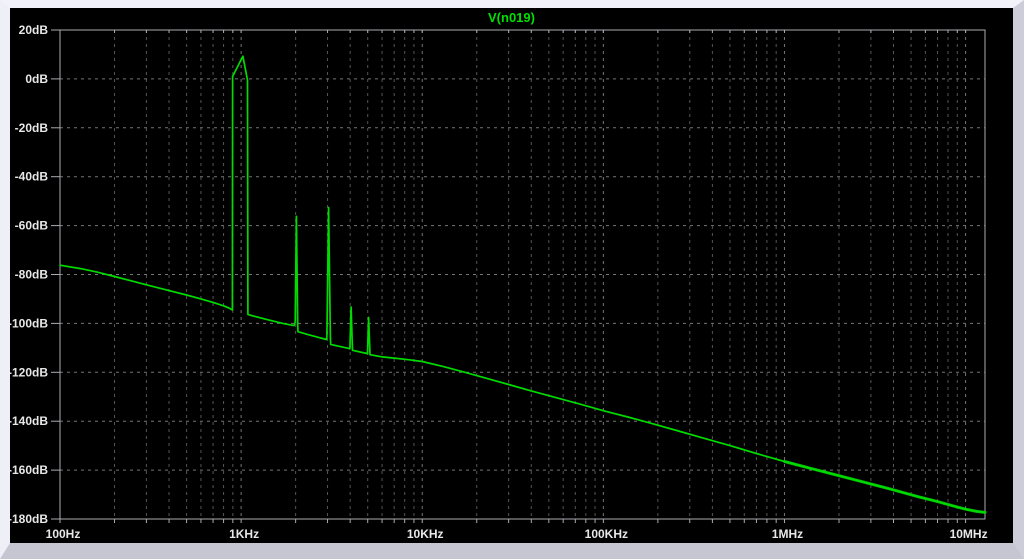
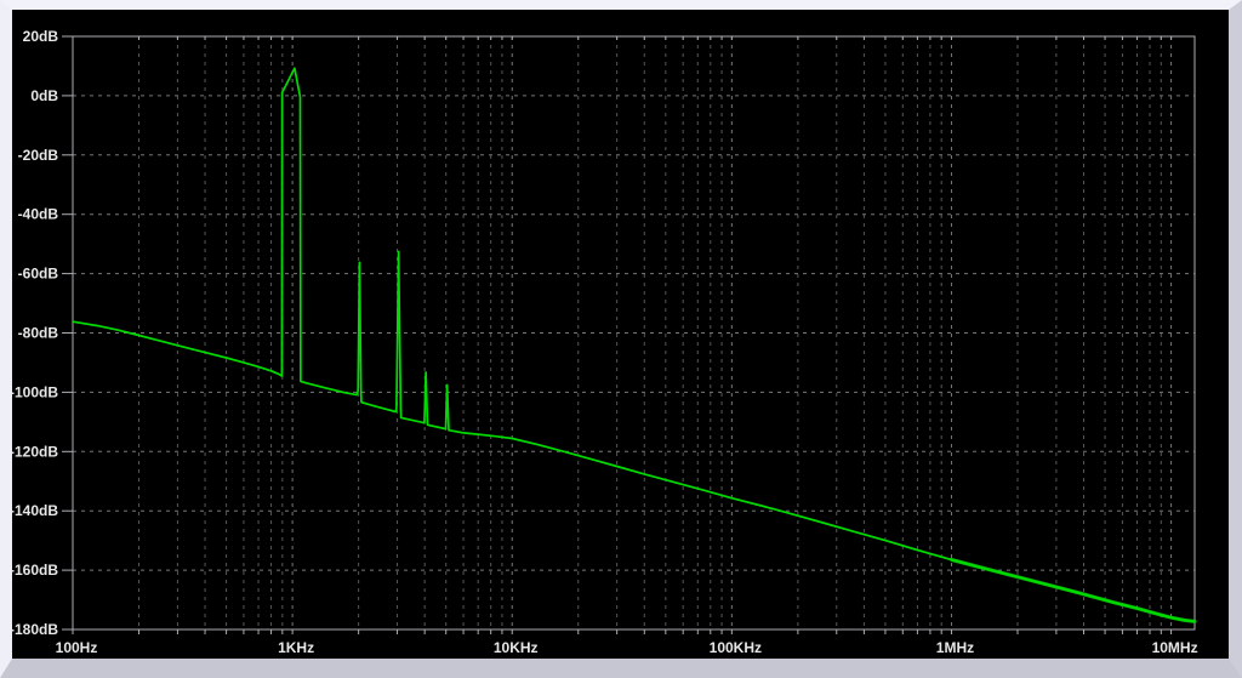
- V(n019)
  20dB
  0dB
  -20dB
  -40dB
  -60dB
  -80dB
  -100dB
  -120dB
  -140dB
  -160dB
  -180dB
  100Hz
  1KHz
  10KHz
  100KHz
  1MHz
  10MHz
